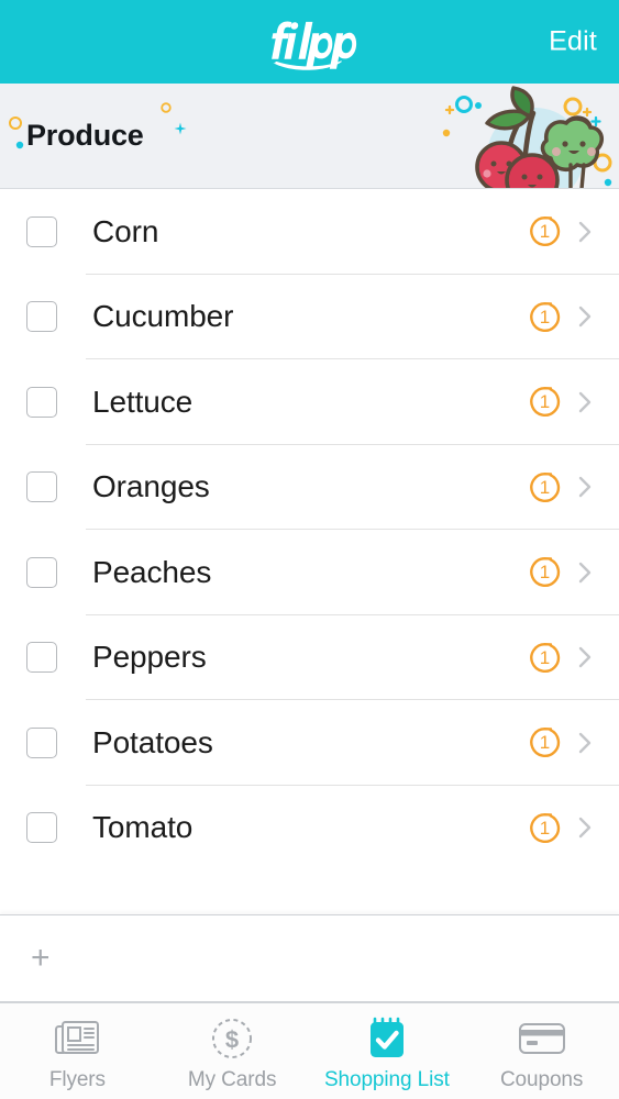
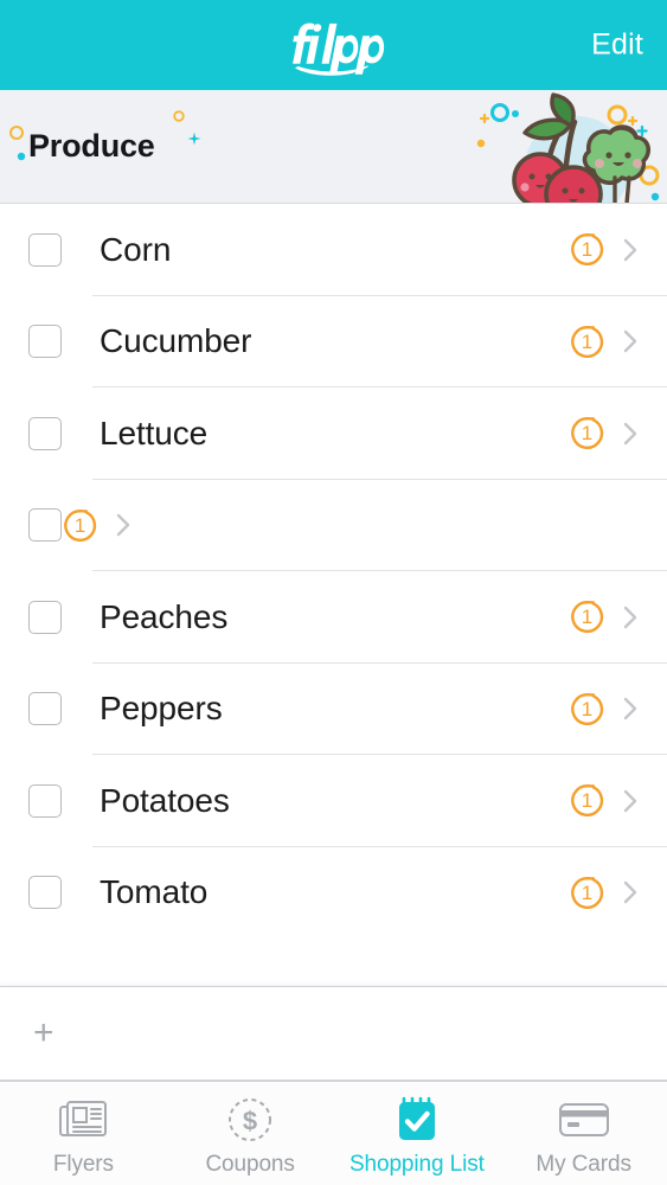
  Edit
  Produce
  Corn
  1
  Cucumber
  1
  Lettuce
  1
- Oranges
  1
  Peaches
  1
  Peppers
  1
  Potatoes
  1
  Tomato
  1
  +
  Flyers
  $
- My Cards
+ Coupons
  Shopping List
- Coupons
+ My Cards
